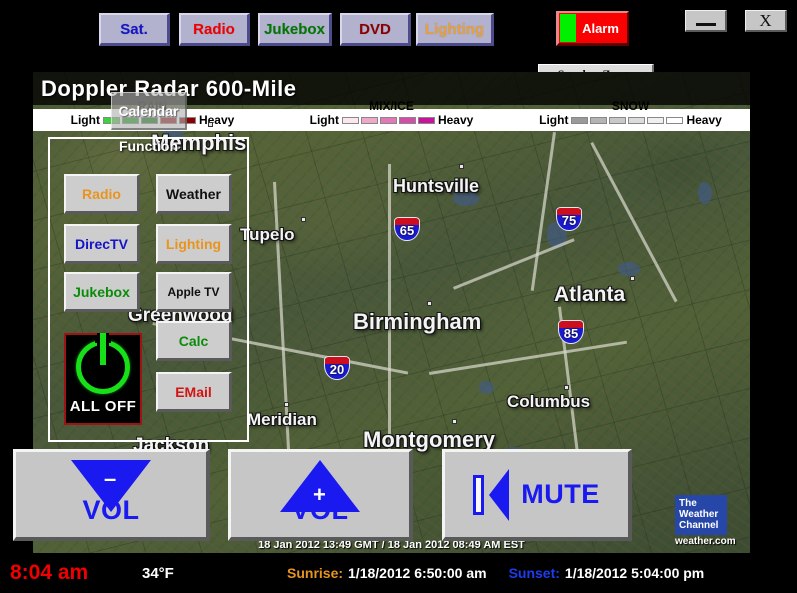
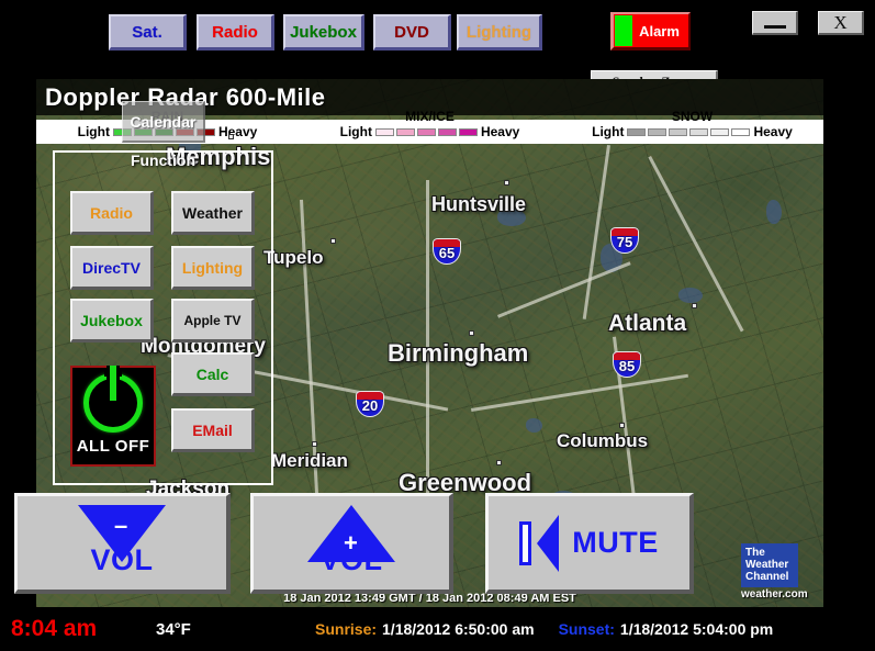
  Sat.
  Radio
  Jukebox
  DVD
  Lighting
  Alarm
  X
  Doppler Radar 600-Mile
  RAIN
  Light
  Heavy
  MIX/ICE
  Light
  Heavy
  SNOW
  Light
  Heavy
  Memphis
  Huntsville
  Tupelo
  Atlanta
  Birmingham
- Greenwood
+ Montgomery
  Columbus
  Meridian
- Montgomery
+ Greenwood
  Jackson
  65
  75
  85
  20
  The
  Weather
  Channel
  weather.com
  18 Jan 2012 13:49 GMT / 18 Jan 2012 08:49 AM EST
  Calendar
  Function
  Radio
  Weather
  DirecTV
  Lighting
  Jukebox
  Apple TV
  Calc
  EMail
  ALL OFF
  –
  VOL
  +
  VOL
  MUTE
  8:04 am
  34°F
  Sunrise:
  1/18/2012 6:50:00 am
  Sunset:
  1/18/2012 5:04:00 pm
